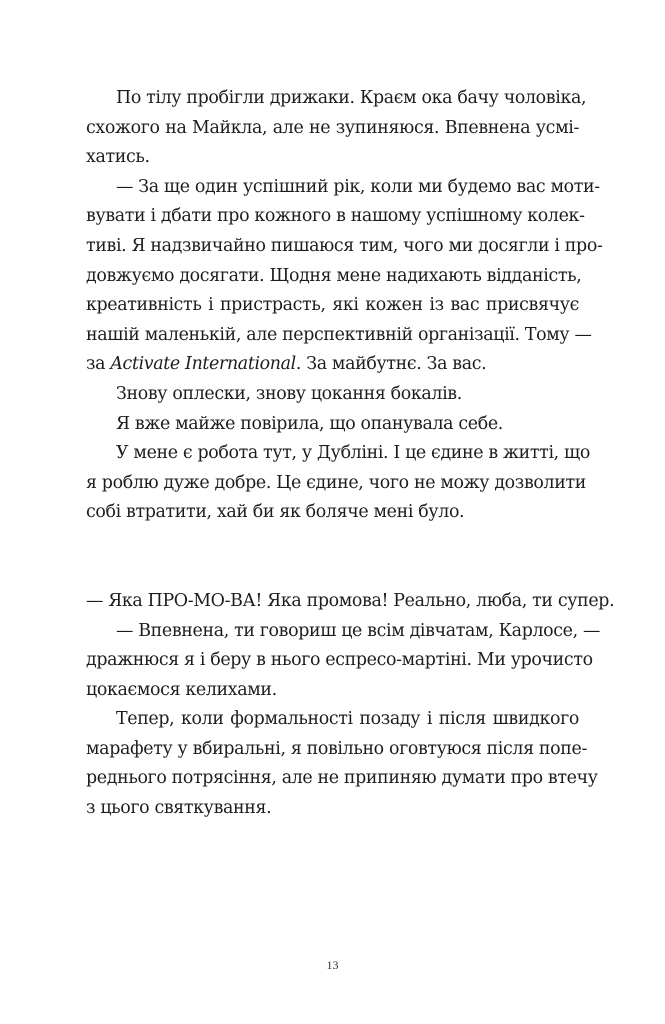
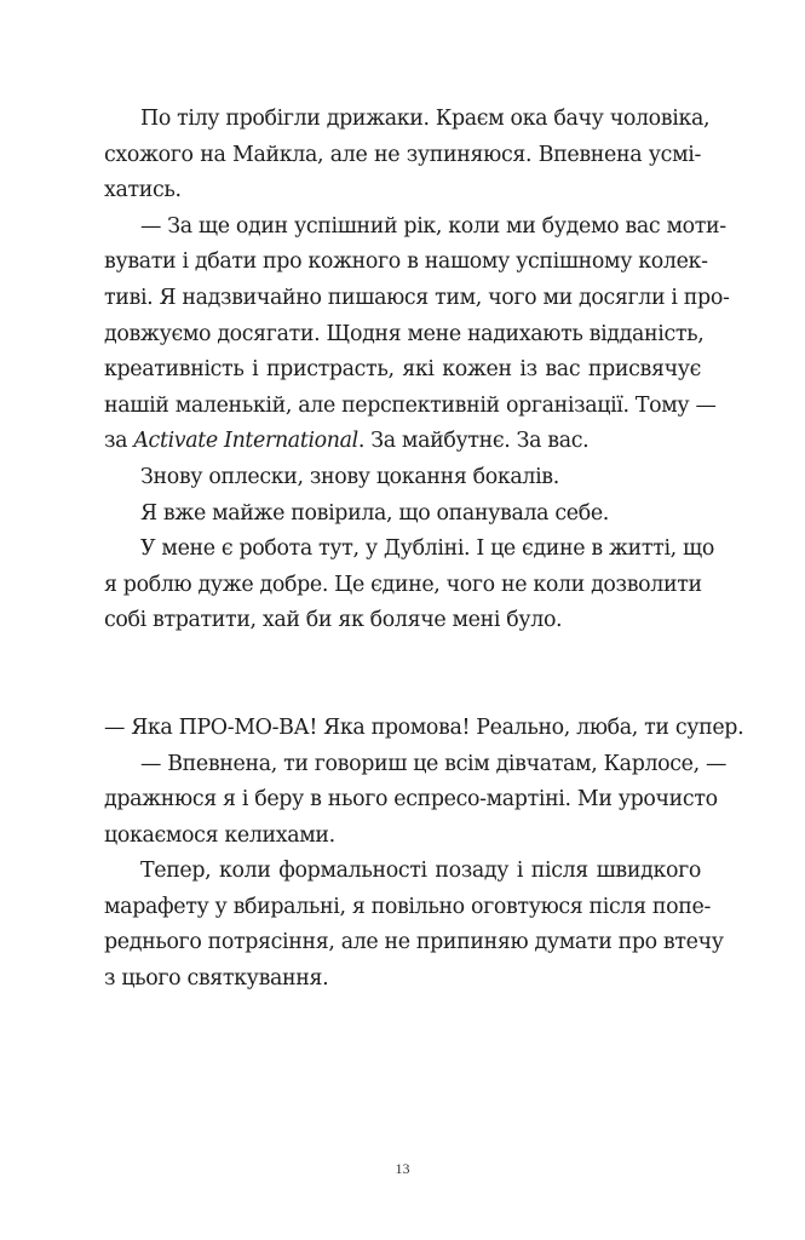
  По тілу пробігли дрижаки. Краєм ока бачу чоловіка,
  схожого на Майкла, але не зупиняюся. Впевнена усмі-
  хатись.
  — За ще один успішний рік, коли ми будемо вас моти-
  вувати і дбати про кожного в нашому успішному колек-
  тиві. Я надзвичайно пишаюся тим, чого ми досягли і про-
  довжуємо досягати. Щодня мене надихають відданість,
  креативність і пристрасть, які кожен із вас присвячує
  нашій маленькій, але перспективній організації. Тому —
  за Activate International. За майбутнє. За вас.
  Знову оплески, знову цокання бокалів.
  Я вже майже повірила, що опанувала себе.
  У мене є робота тут, у Дубліні. І це єдине в житті, що
- я роблю дуже добре. Це єдине, чого не можу дозволити
+ я роблю дуже добре. Це єдине, чого не коли дозволити
  собі втратити, хай би як боляче мені було.
  — Яка ПРО-МО-ВА! Яка промова! Реально, люба, ти супер.
  — Впевнена, ти говориш це всім дівчатам, Карлосе, —
  дражнюся я і беру в нього еспресо-мартіні. Ми урочисто
  цокаємося келихами.
  Тепер, коли формальності позаду і після швидкого
  марафету у вбиральні, я повільно оговтуюся після попе-
  реднього потрясіння, але не припиняю думати про втечу
  з цього святкування.
  13
